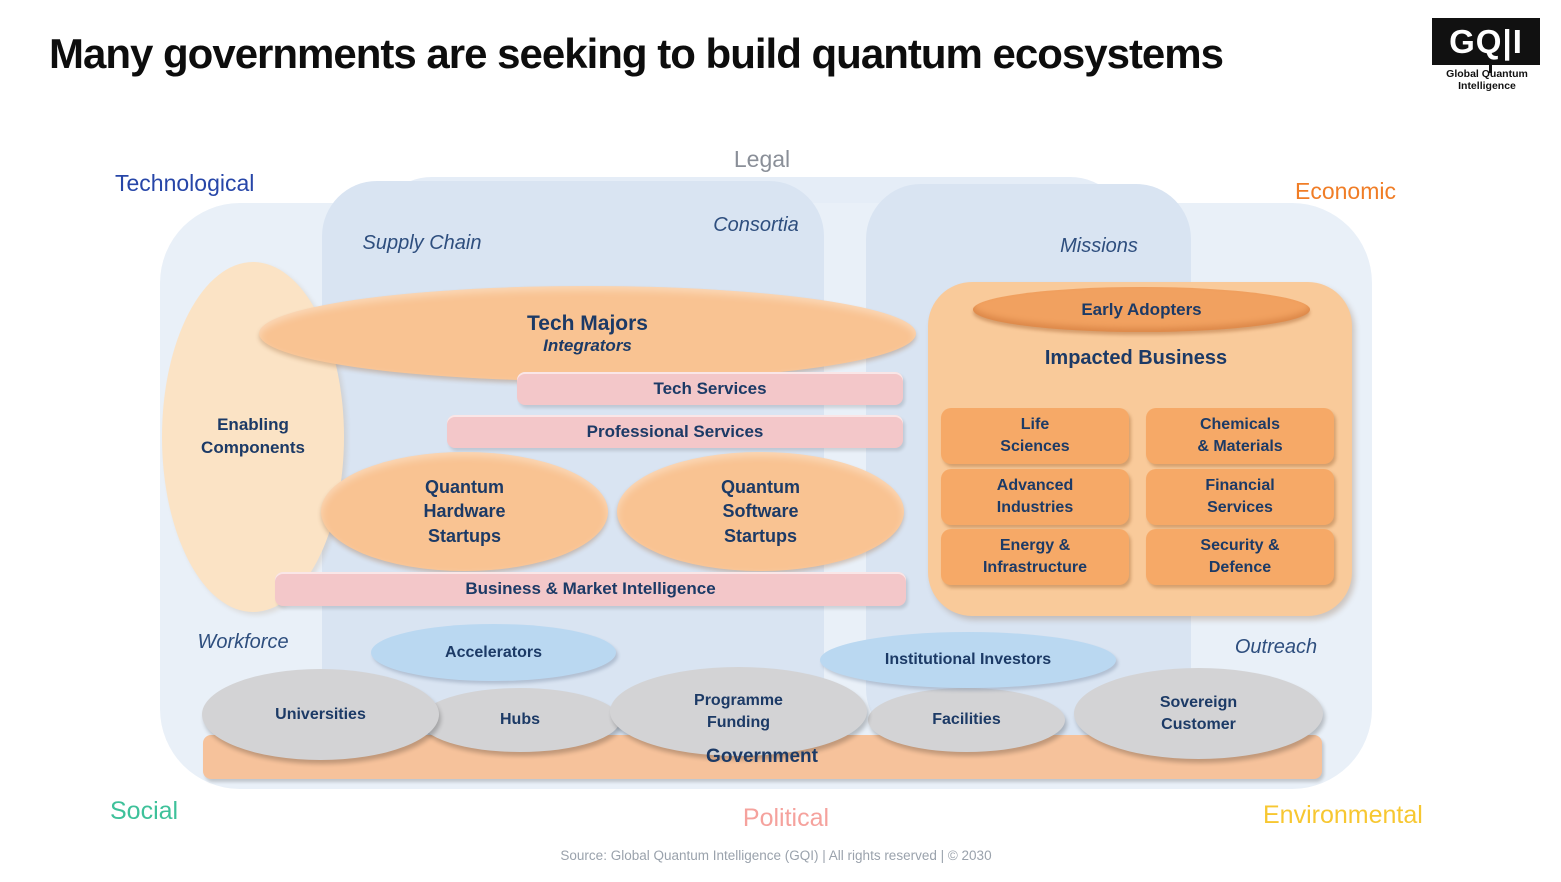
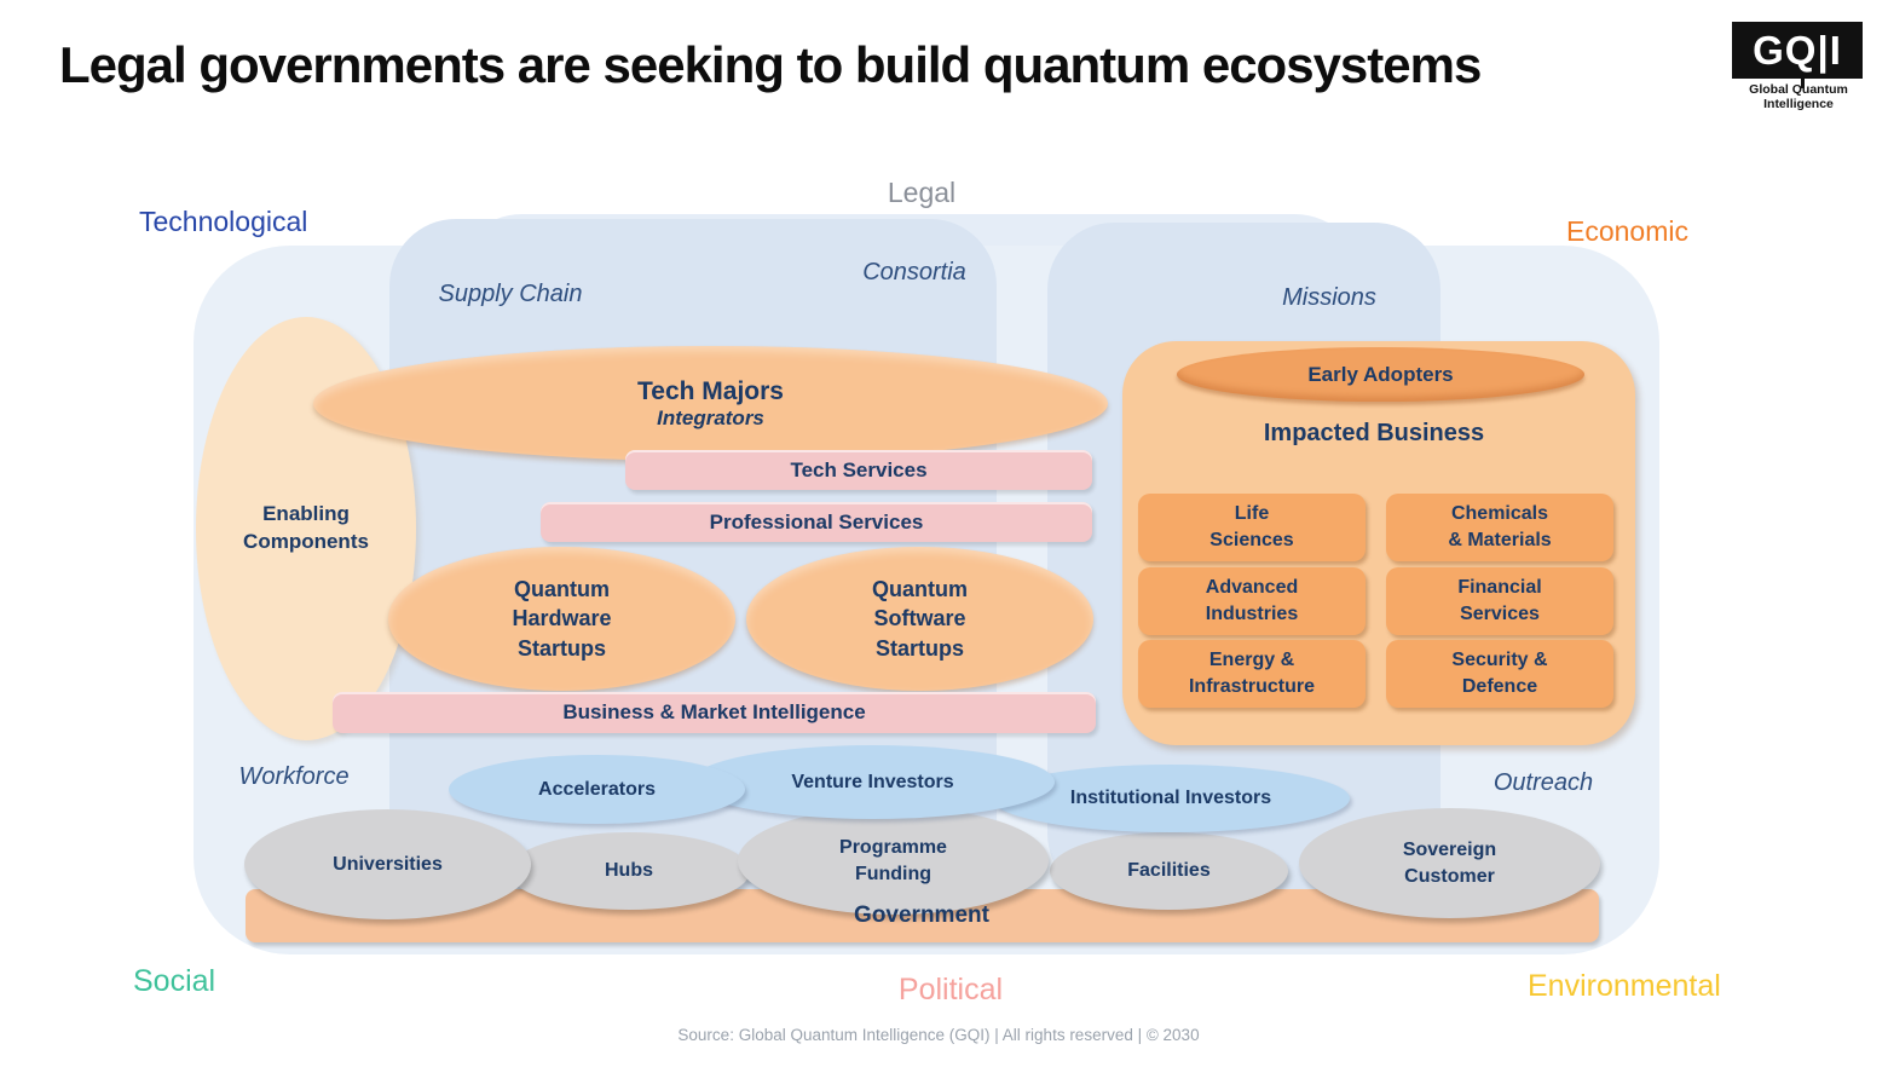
- Many governments are seeking to build quantum ecosystems
+ Legal governments are seeking to build quantum ecosystems
  GQ|I
  Global Quantum Intelligence
  Supply Chain
  Consortia
  Missions
  Workforce
  Outreach
  Enabling
  Components
  Tech Majors
  Integrators
  Tech Services
  Professional Services
  Quantum
  Hardware
  Startups
  Quantum
  Software
  Startups
  Business & Market Intelligence
  Early Adopters
  Impacted Business
  Life
  Sciences
  Chemicals
  & Materials
  Advanced
  Industries
  Financial
  Services
  Energy &
  Infrastructure
  Security &
  Defence
  Hubs
  Facilities
  Universities
  Programme
  Funding
  Sovereign
  Customer
  Government
  Institutional Investors
+ Venture Investors
  Accelerators
  Technological
  Legal
  Economic
  Social
  Political
  Environmental
  Source: Global Quantum Intelligence (GQI) | All rights reserved | © 2030
